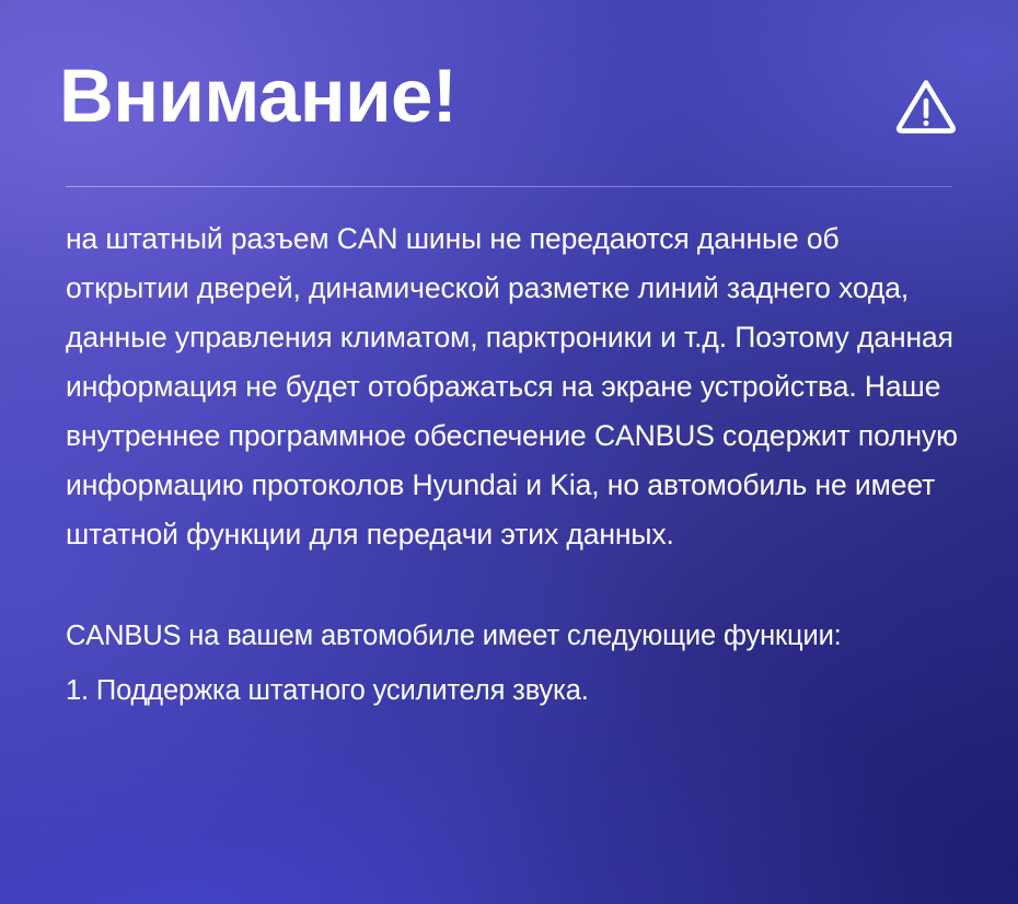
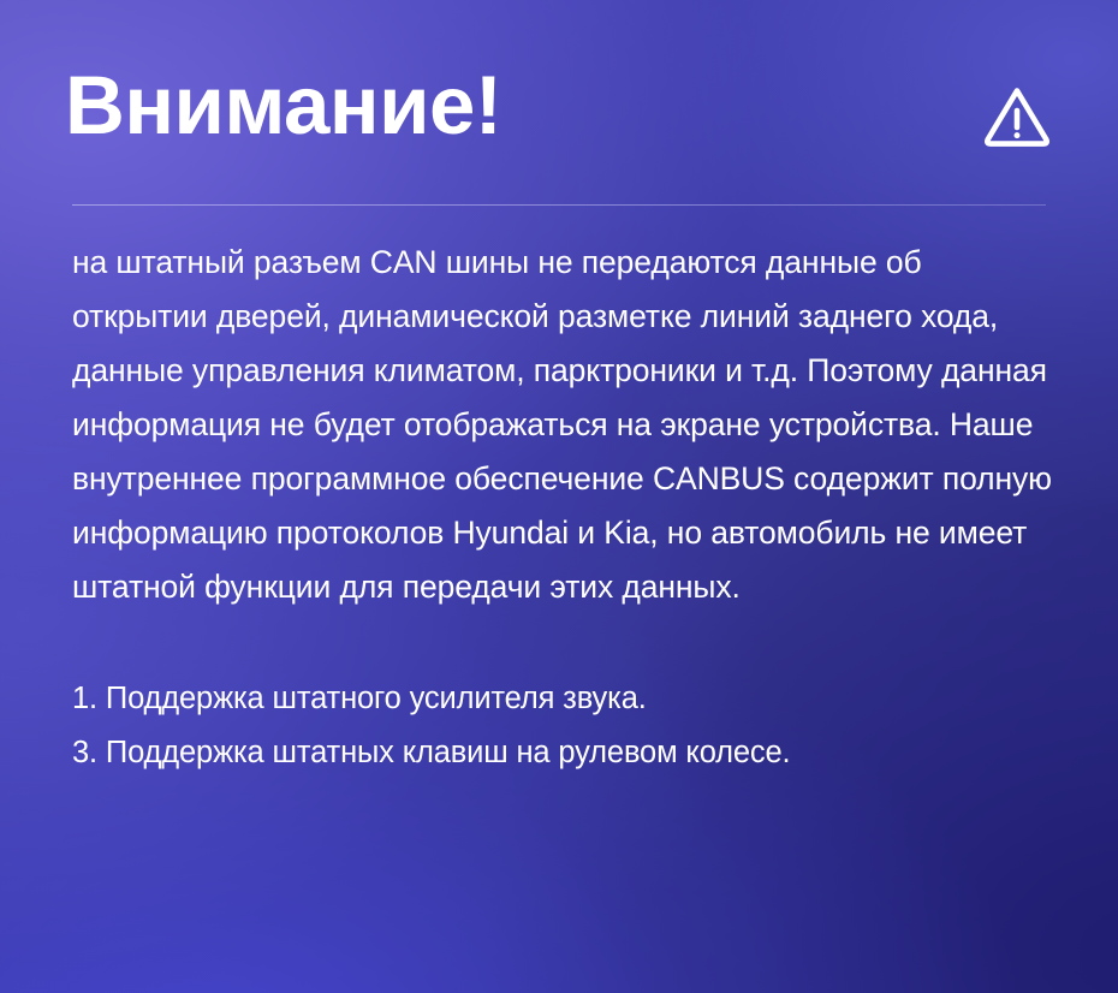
  Внимание!
  на штатный разъем CAN шины не передаются данные об открытии дверей, динамической разметке линий заднего хода, данные управления климатом, парктроники и т.д. Поэтому данная информация не будет отображаться на экране устройства. Наше внутреннее программное обеспечение CANBUS содержит полную информацию протоколов Hyundai и Kia, но автомобиль не имеет штатной функции для передачи этих данных.
- CANBUS на вашем автомобиле имеет следующие функции:
  1. Поддержка штатного усилителя звука.
+ 3. Поддержка штатных клавиш на рулевом колесе.
